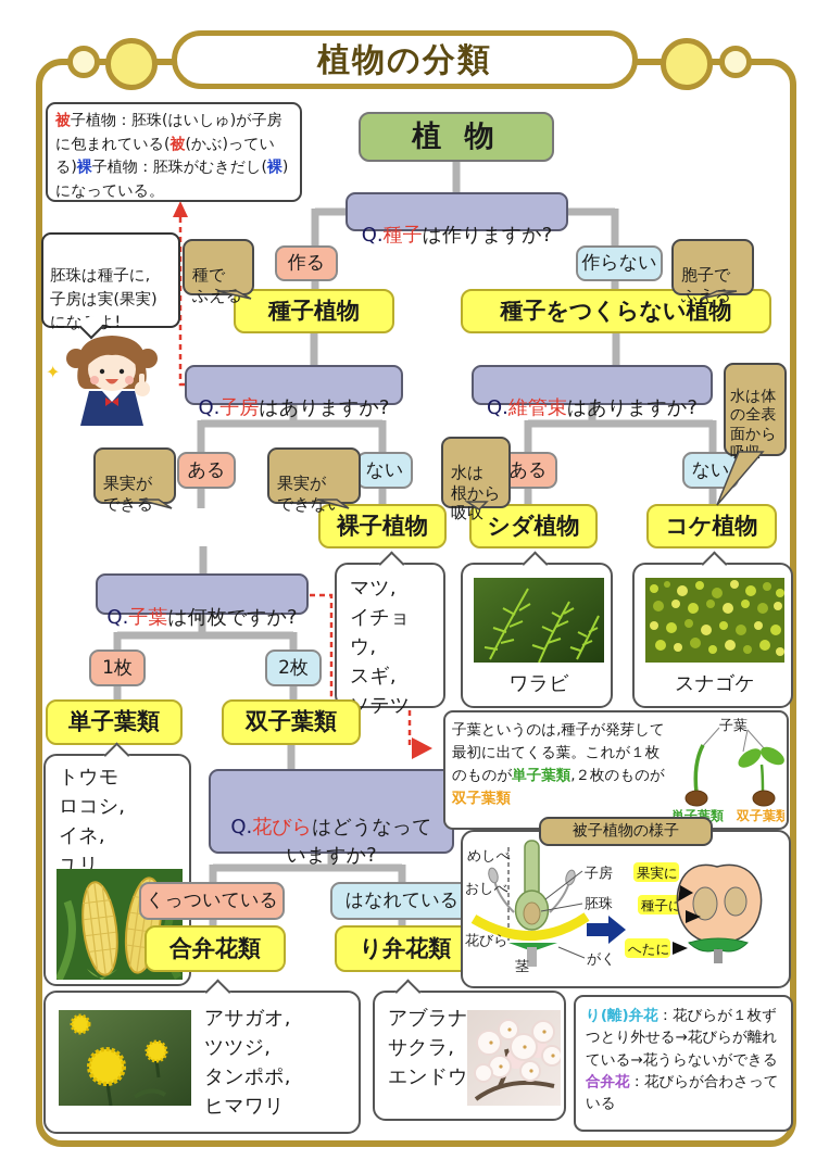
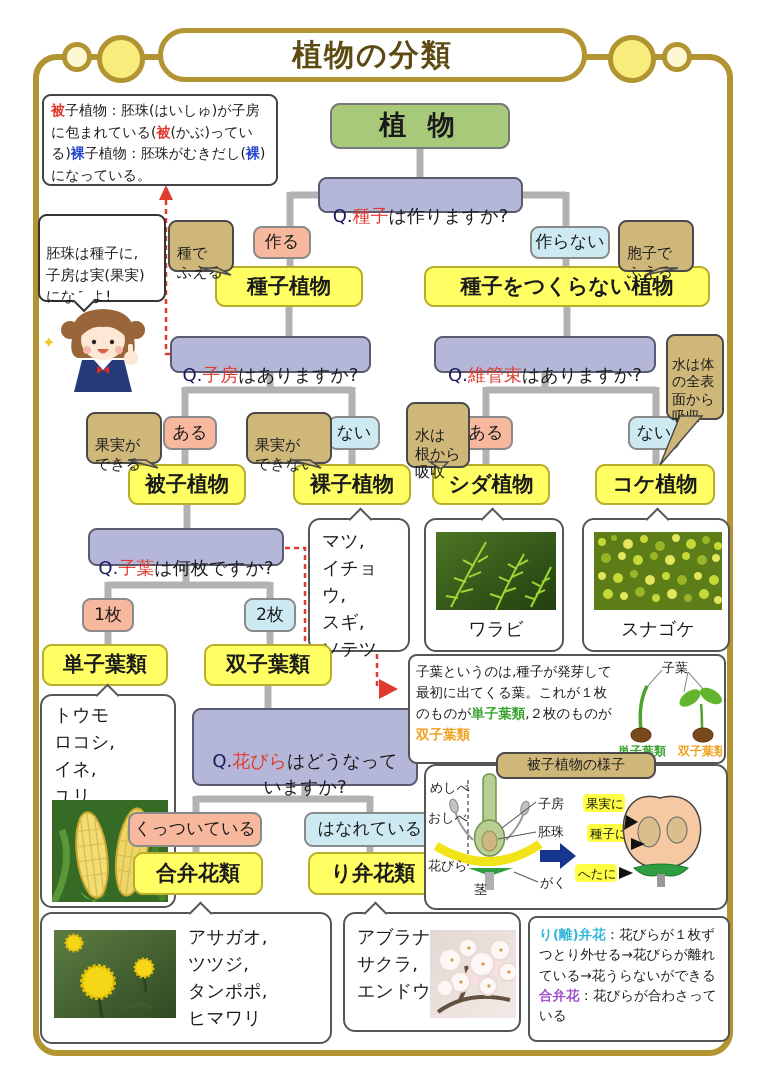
  植物の分類
  被子植物：胚珠(はいしゅ)が子房に包まれている(被(かぶ)っている)裸子植物：胚珠がむきだし(裸)になっている。
  胚珠は種子に,
  子房は実(果実)
  になよ!
  ✦
  植 物
  Q.種子は作りますか?
  作る
  作らない
  種子植物
  種子をつくらない植物
  Q.子房はありますか?
  Q.維管束はありますか?
  ある
  ない
  ある
  ない
+ 被子植物
  裸子植物
  シダ植物
  コケ植物
  種で
  胞子で
  ふえる
  果実が
  できる
  果実が
  できな
  水は
  根から
  吸収
  水は体
  の全表
  面から
  マツ,
  イチョウ,
  スギ,
  ワラビ
  スナゴケ
  Q.子葉は何枚ですか?
  1枚
  2枚
  単子葉類
  双子葉類
  トウモ
  ロコシ,
  イネ,
  ユリ
  Q.花びらはどうなって
  いますか?
  くっついている
  はなれている
  合弁花類
  り弁花類
  子葉というのは,種子が発芽して最初に出てくる葉。これが１枚のものが単子葉類,２枚のものが双子葉類
  子葉
  単子葉類
  双子葉類
  被子植物の様子
  めしべ
  おしべ
  花びら
  茎
  子房
  胚珠
  がく
  果実に
  種子に
  へたに
  アサガオ,
  ツツジ,
  タンポポ,
  ヒマワリ
  アブラナ
  サクラ,
  エンドウ
  り(離)弁花：花びらが１枚ずつとり外せる→花びらが離れている→花うらないができる
  合弁花：花びらが合わさっている
